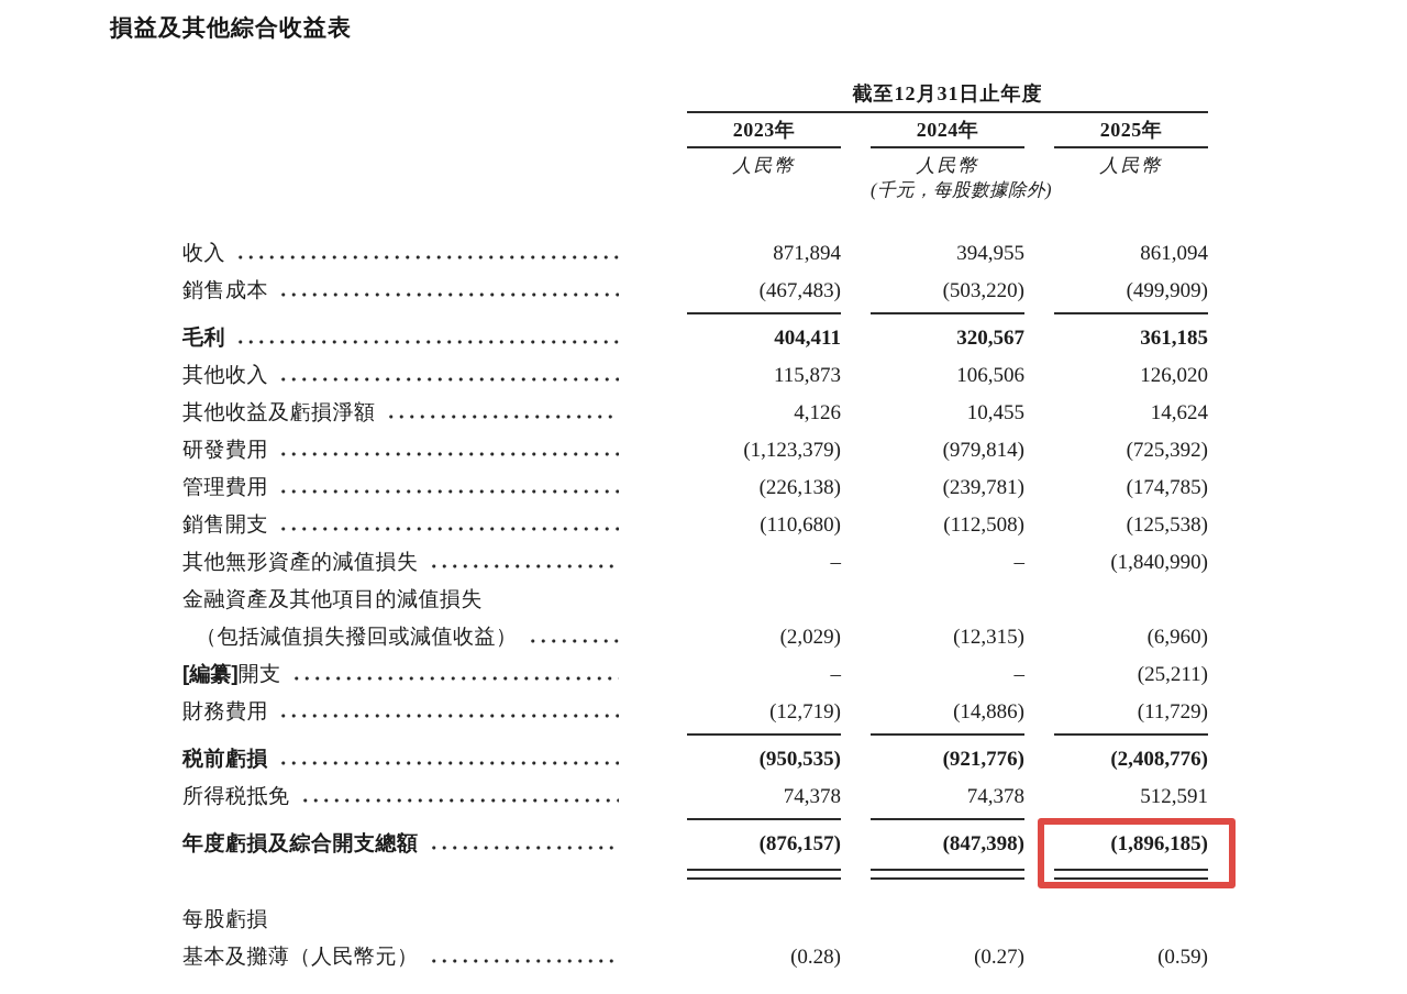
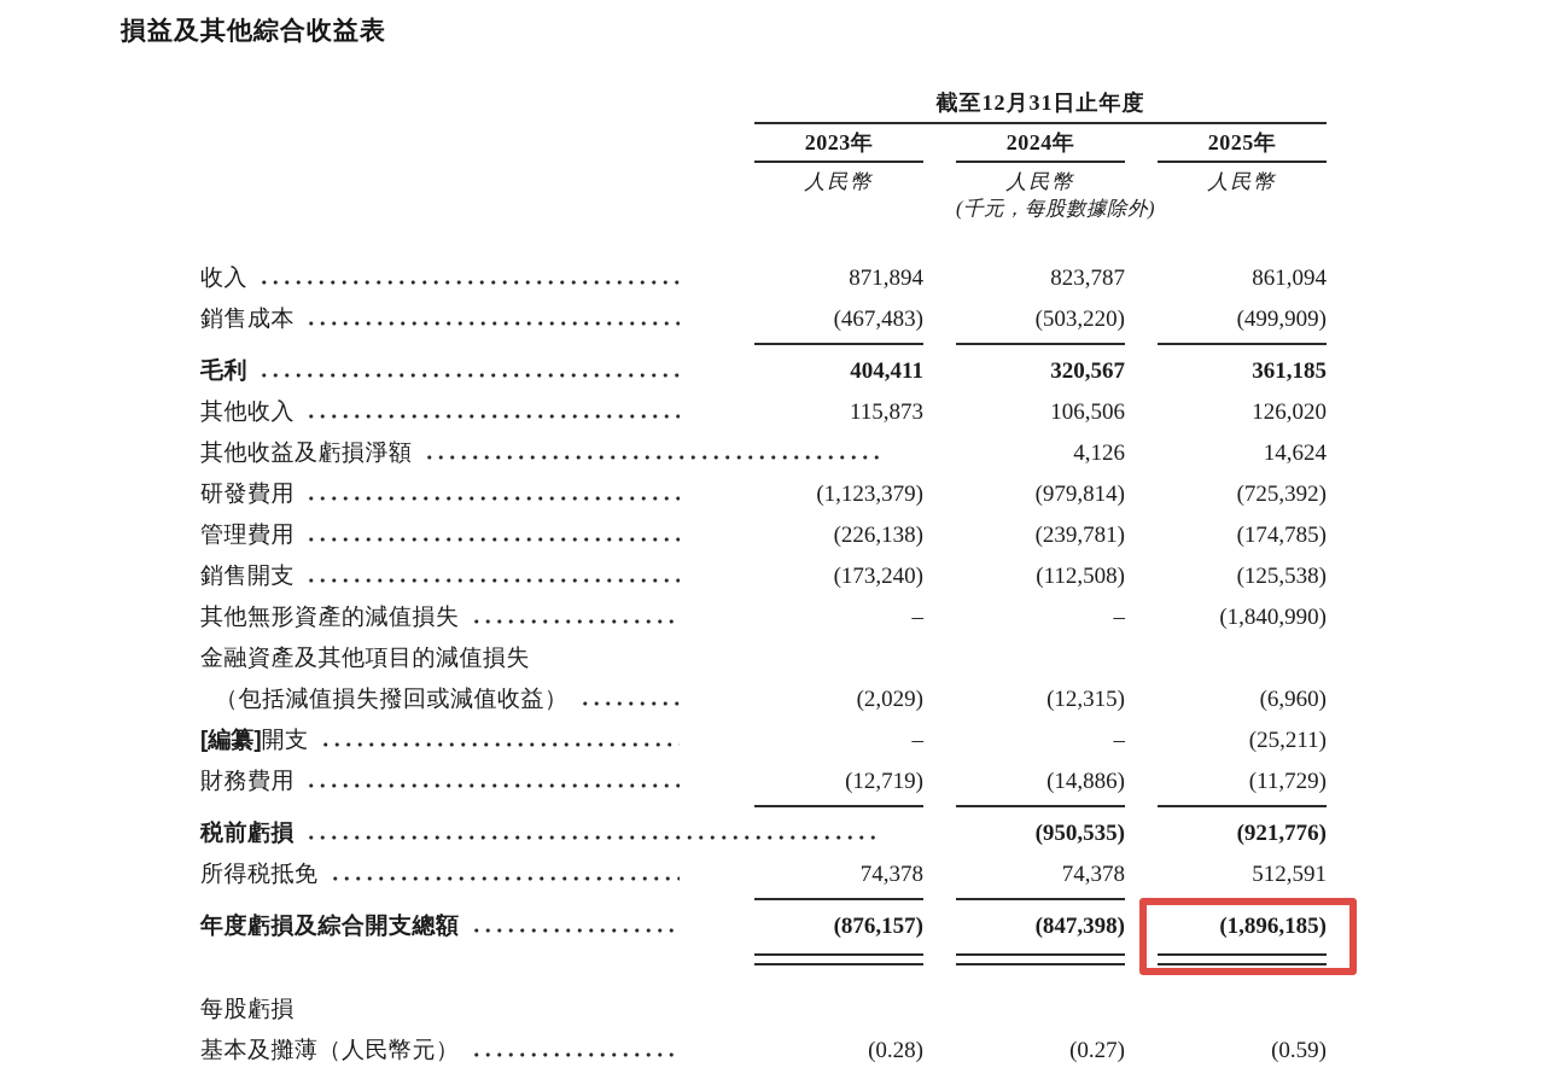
  損益及其他綜合收益表
  截至12月31日止年度
  2023年
  2024年
  2025年
  人民幣
  人民幣
  人民幣
  (千元，每股數據除外)
  收入
  871,894
- 394,955
+ 823,787
  861,094
  銷售成本
  (467,483)
  (503,220)
  (499,909)
  毛利
  404,411
  320,567
  361,185
  其他收入
  115,873
  106,506
  126,020
  其他收益及虧損淨額
  4,126
- 10,455
  14,624
  研發費用
  (1,123,379)
  (979,814)
  (725,392)
  管理費用
  (226,138)
  (239,781)
  (174,785)
  銷售開支
- (110,680)
+ (173,240)
  (112,508)
  (125,538)
  其他無形資產的減值損失
  –
  –
  (1,840,990)
  金融資產及其他項目的減值損失
  （包括減值損失撥回或減值收益）
  (2,029)
  (12,315)
  (6,960)
  [編纂]
  開支
  –
  –
  (25,211)
  財務費用
  (12,719)
  (14,886)
  (11,729)
  税前虧損
  (950,535)
  (921,776)
- (2,408,776)
  所得税抵免
  74,378
  74,378
  512,591
  年度虧損及綜合開支總額
  (876,157)
  (847,398)
  (1,896,185)
  每股虧損
  基本及攤薄（人民幣元）
  (0.28)
  (0.27)
  (0.59)
